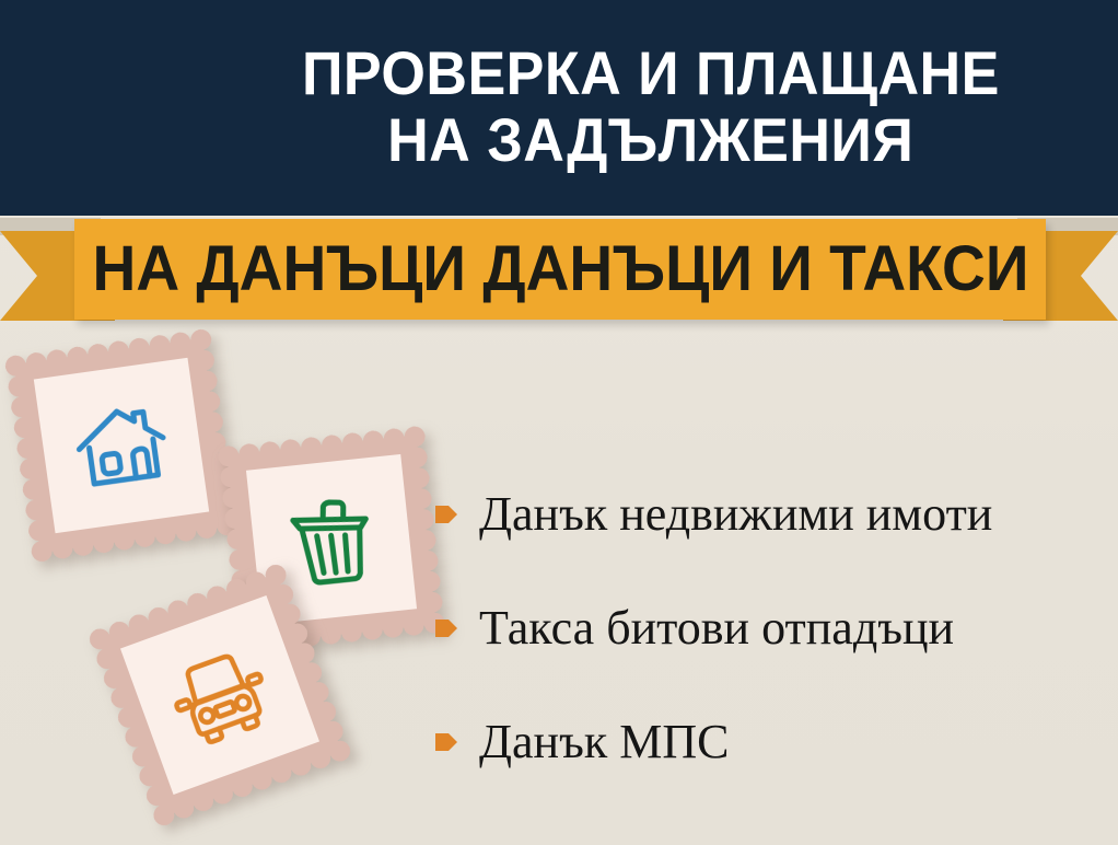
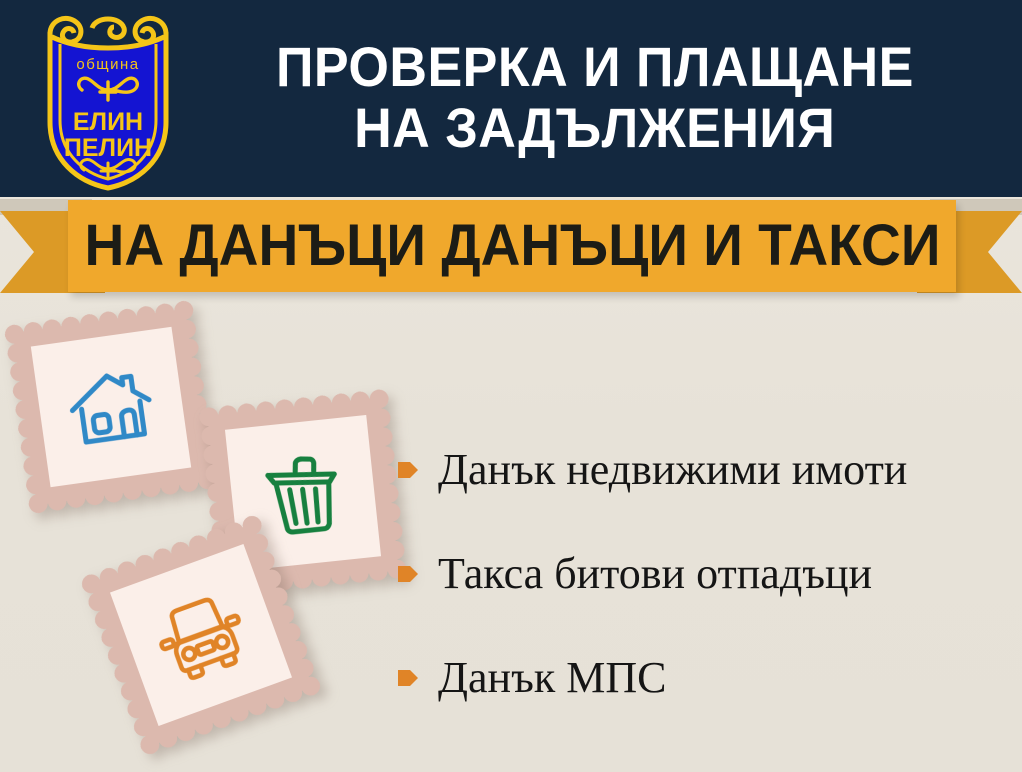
+ община
+ ЕЛИН
+ ПЕЛИН
  ПРОВЕРКА И ПЛАЩАНЕ
  НА ЗАДЪЛЖЕНИЯ
  НА ДАНЪЦИ ДАНЪЦИ И ТАКСИ
  Данък недвижими имоти
  Такса битови отпадъци
  Данък МПС
